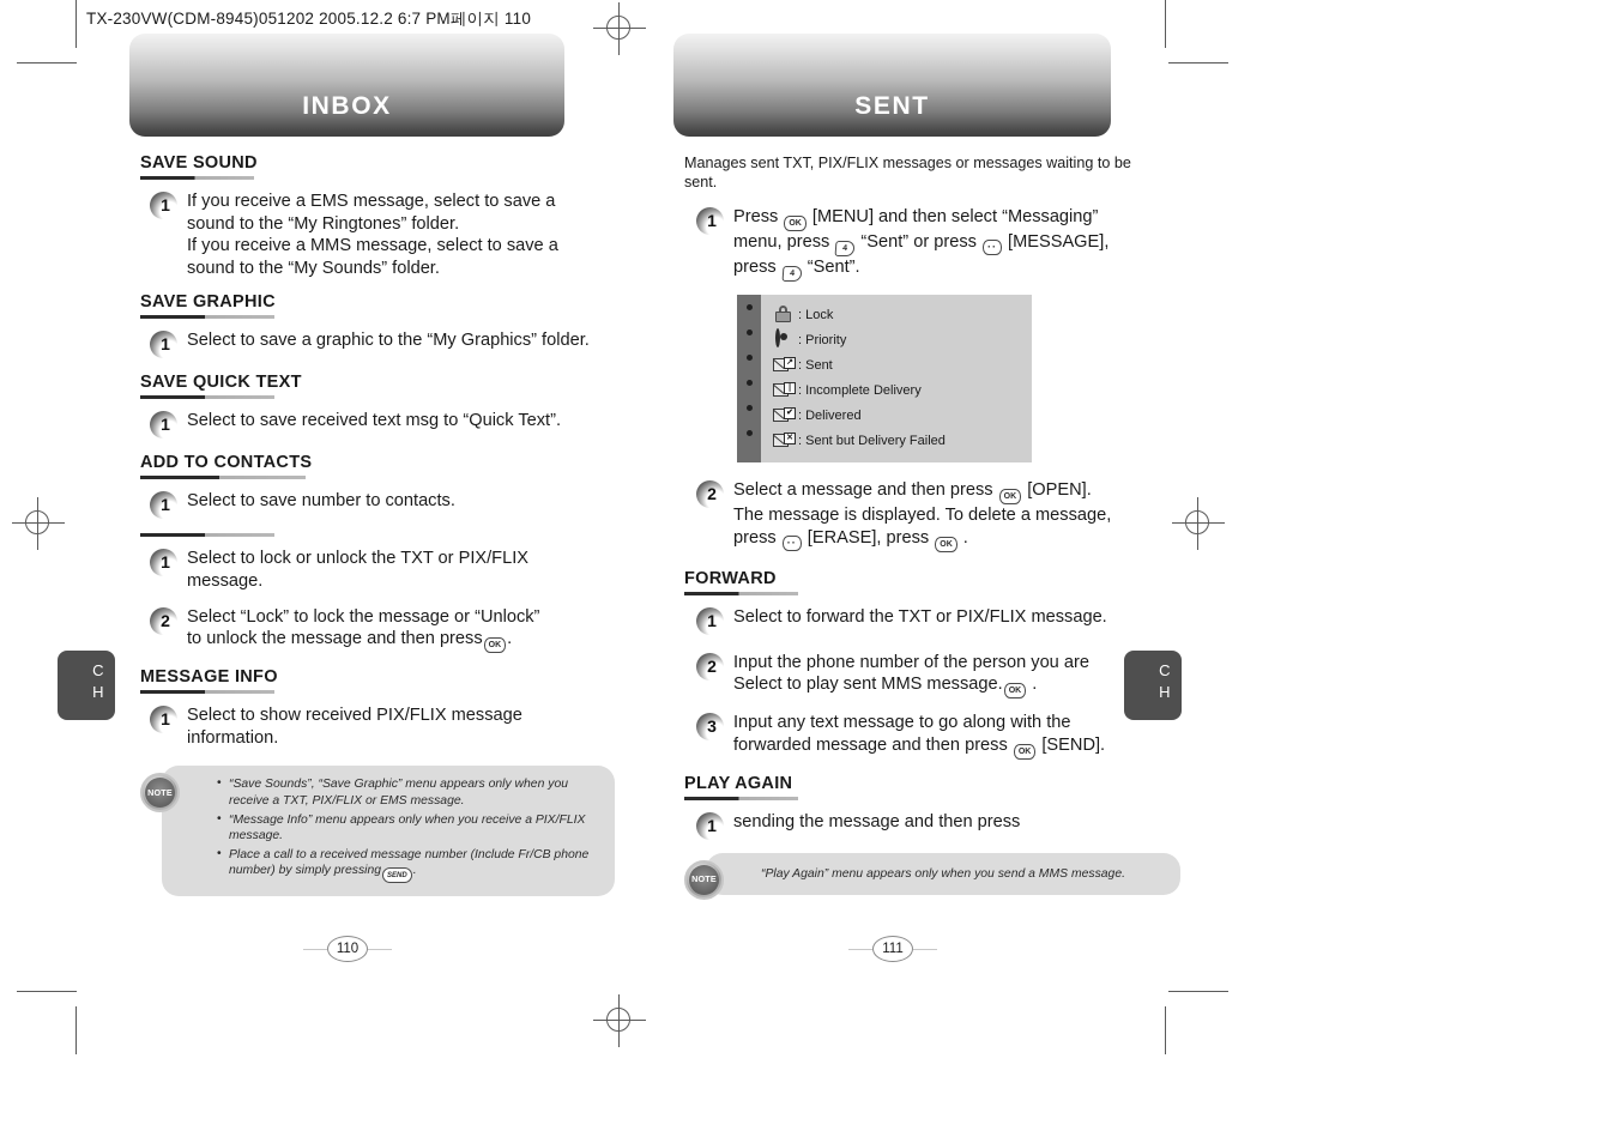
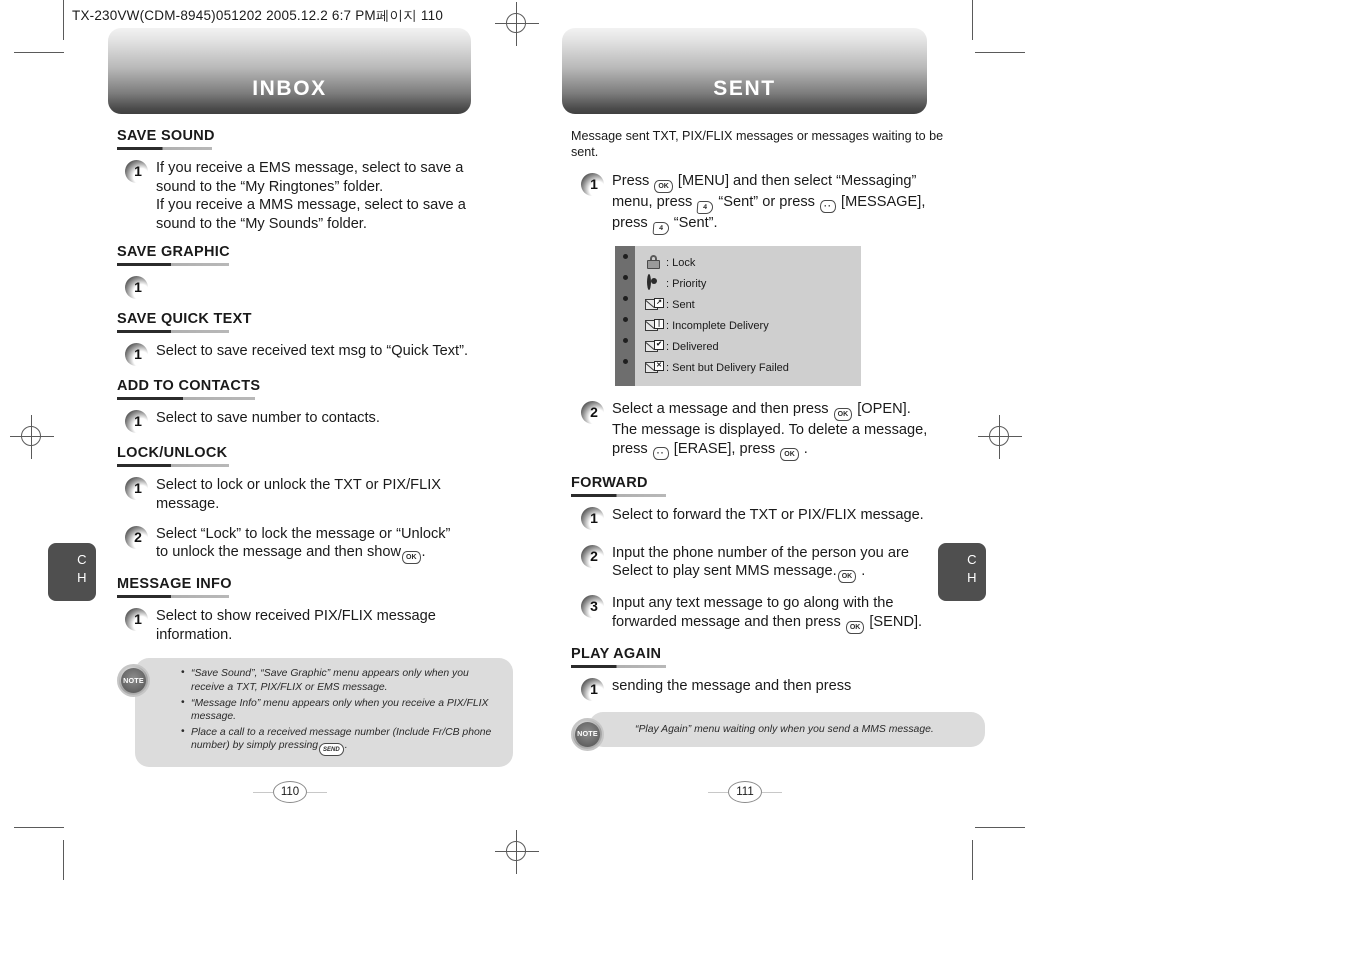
  TX-230VW(CDM-8945)051202 2005.12.2 6:7 PM페이지 110
  INBOX
  SENT
  SAVE SOUND
  1
  If you receive a EMS message, select to save a
  sound to the “My Ringtones” folder.
  If you receive a MMS message, select to save a
  sound to the “My Sounds” folder.
  SAVE GRAPHIC
  1
- Select to save a graphic to the “My Graphics” folder.
  SAVE QUICK TEXT
  1
  Select to save received text msg to “Quick Text”.
  ADD TO CONTACTS
  1
  Select to save number to contacts.
+ LOCK/UNLOCK
  1
  Select to lock or unlock the TXT or PIX/FLIX
  message.
  2
  Select “Lock” to lock the message or “Unlock”
- to unlock the message and then press .
+ to unlock the message and then show .
  MESSAGE INFO
  1
  Select to show received PIX/FLIX message
  information.
  NOTE
- “Save Sounds”, “Save Graphic” menu appears only when you receive a TXT, PIX/FLIX or EMS message.
+ “Save Sound”, “Save Graphic” menu appears only when you receive a TXT, PIX/FLIX or EMS message.
  “Message Info” menu appears only when you receive a PIX/FLIX message.
  Place a call to a received message number (Include Fr/CB phone number) by simply pressing .
- Manages sent TXT, PIX/FLIX messages or messages waiting to be sent.
+ Message sent TXT, PIX/FLIX messages or messages waiting to be sent.
  1
  Press [MENU] and then select “Messaging”
  menu, press “Sent” or press ·· [MESSAGE],
  press “Sent”.
  : Lock
  : Priority
  : Sent
  : Incomplete Delivery
  : Delivered
  : Sent but Delivery Failed
  2
  Select a message and then press [OPEN].
  The message is displayed. To delete a message,
  press ·· [ERASE], press .
  FORWARD
  1
  Select to forward the TXT or PIX/FLIX message.
  2
  Input the phone number of the person you are
  Select to play sent MMS message. .
  3
  Input any text message to go along with the
  forwarded message and then press [SEND].
  PLAY AGAIN
  1
  sending the message and then press
  NOTE
- “Play Again” menu appears only when you send a MMS message.
+ “Play Again” menu waiting only when you send a MMS message.
  C
  H
  C
  H
  110
  111
